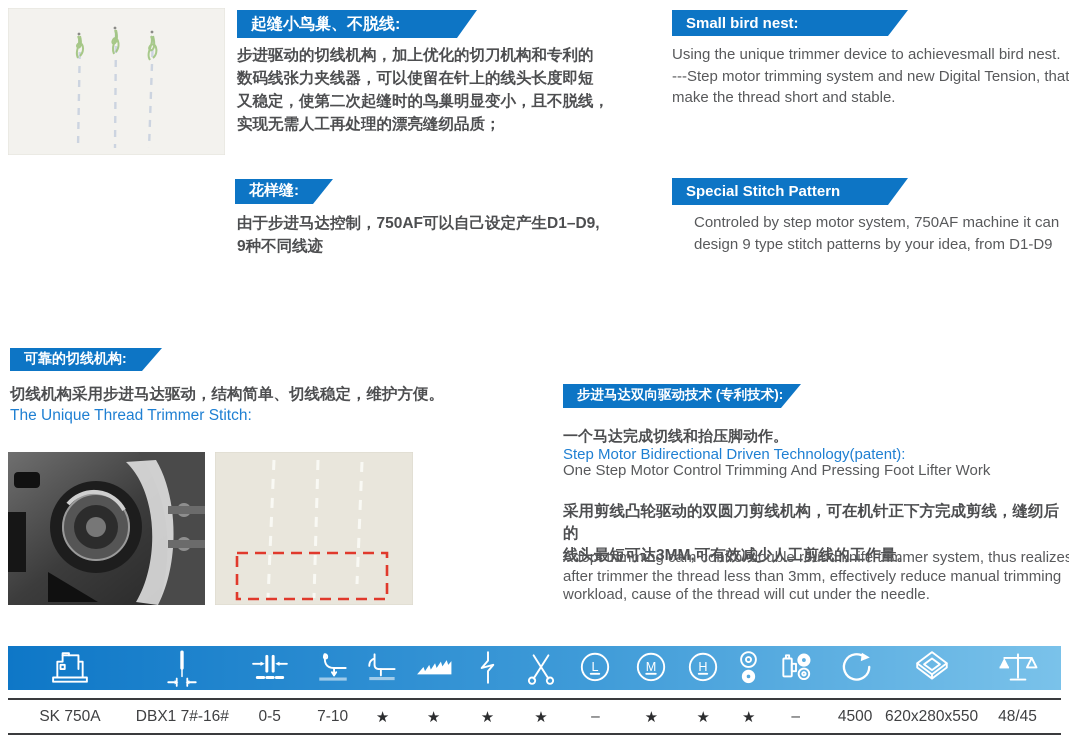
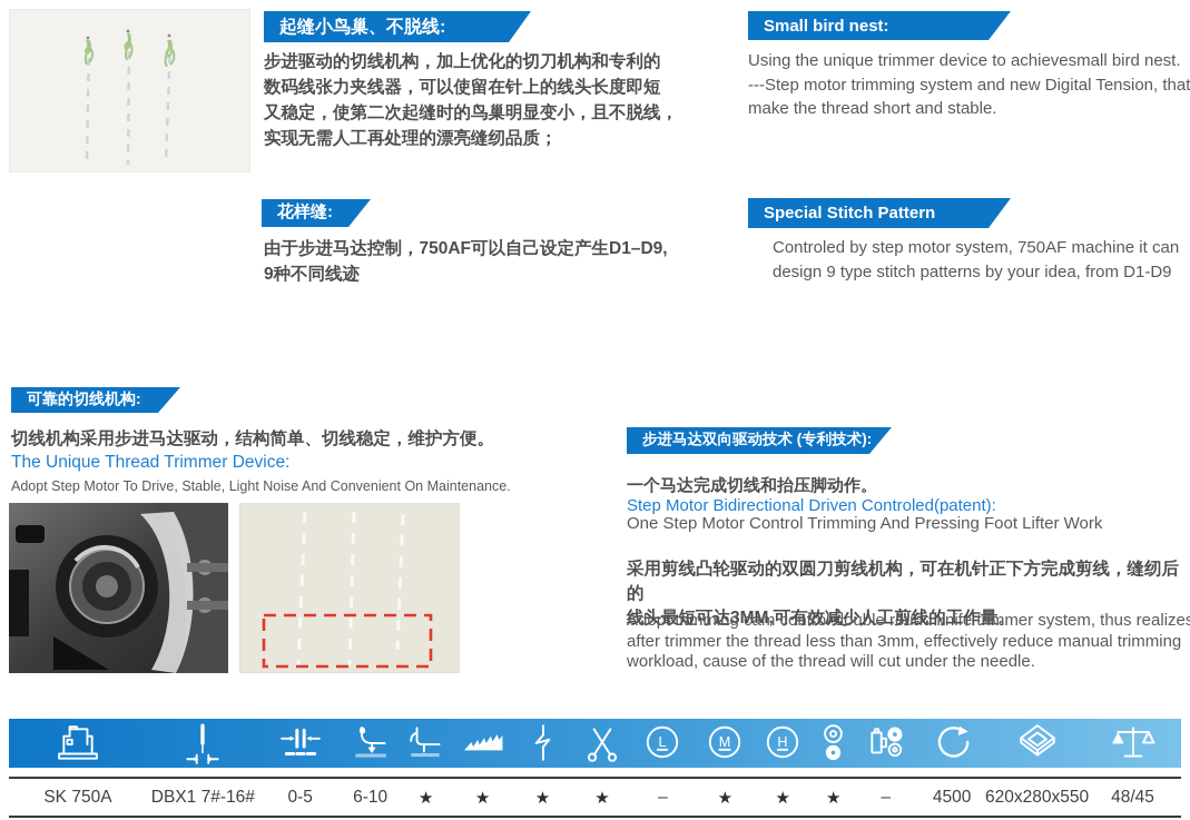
  起缝小鸟巢、不脱线:
  步进驱动的切线机构，加上优化的切刀机构和专利的
  数码线张力夹线器，可以使留在针上的线头长度即短
  又稳定，使第二次起缝时的鸟巢明显变小，且不脱线，
  实现无需人工再处理的漂亮缝纫品质；
  Small bird nest:
  Using the unique trimmer device to achievesmall bird nest.
  ---Step motor trimming system and new Digital Tension, that
  make the thread short and stable.
  花样缝:
  由于步进马达控制，750AF可以自己设定产生D1–D9,
  9种不同线迹
  Special Stitch Pattern
  Controled by step motor system, 750AF machine it can
  design 9 type stitch patterns by your idea, from D1-D9
  可靠的切线机构:
  切线机构采用步进马达驱动，结构简单、切线稳定，维护方便。
- The Unique Thread Trimmer Stitch:
+ The Unique Thread Trimmer Device:
+ Adopt Step Motor To Drive, Stable, Light Noise And Convenient On Maintenance.
  步进马达双向驱动技术 (专利技术):
  一个马达完成切线和抬压脚动作。
- Step Motor Bidirectional Driven Technology(patent):
+ Step Motor Bidirectional Driven Controled(patent):
  One Step Motor Control Trimming And Pressing Foot Lifter Work
  采用剪线凸轮驱动的双圆刀剪线机构，可在机针正下方完成剪线，缝纫后的
  线头最短可达3MM,可有效减少人工剪线的工作量。
  Adopt trimming cam control double round knife trimmer system, thus realize
  after trimmer the thread less than 3mm, effectively reduce manual trimming
  workload, cause of the thread will cut under the needle.
  L
  M
  H
  SK 750A
  DBX1 7#-16#
  0-5
- 7-10
+ 6-10
  ★
  ★
  ★
  ★
  –
  ★
  ★
  ★
  –
  4500
  620x280x550
  48/45
